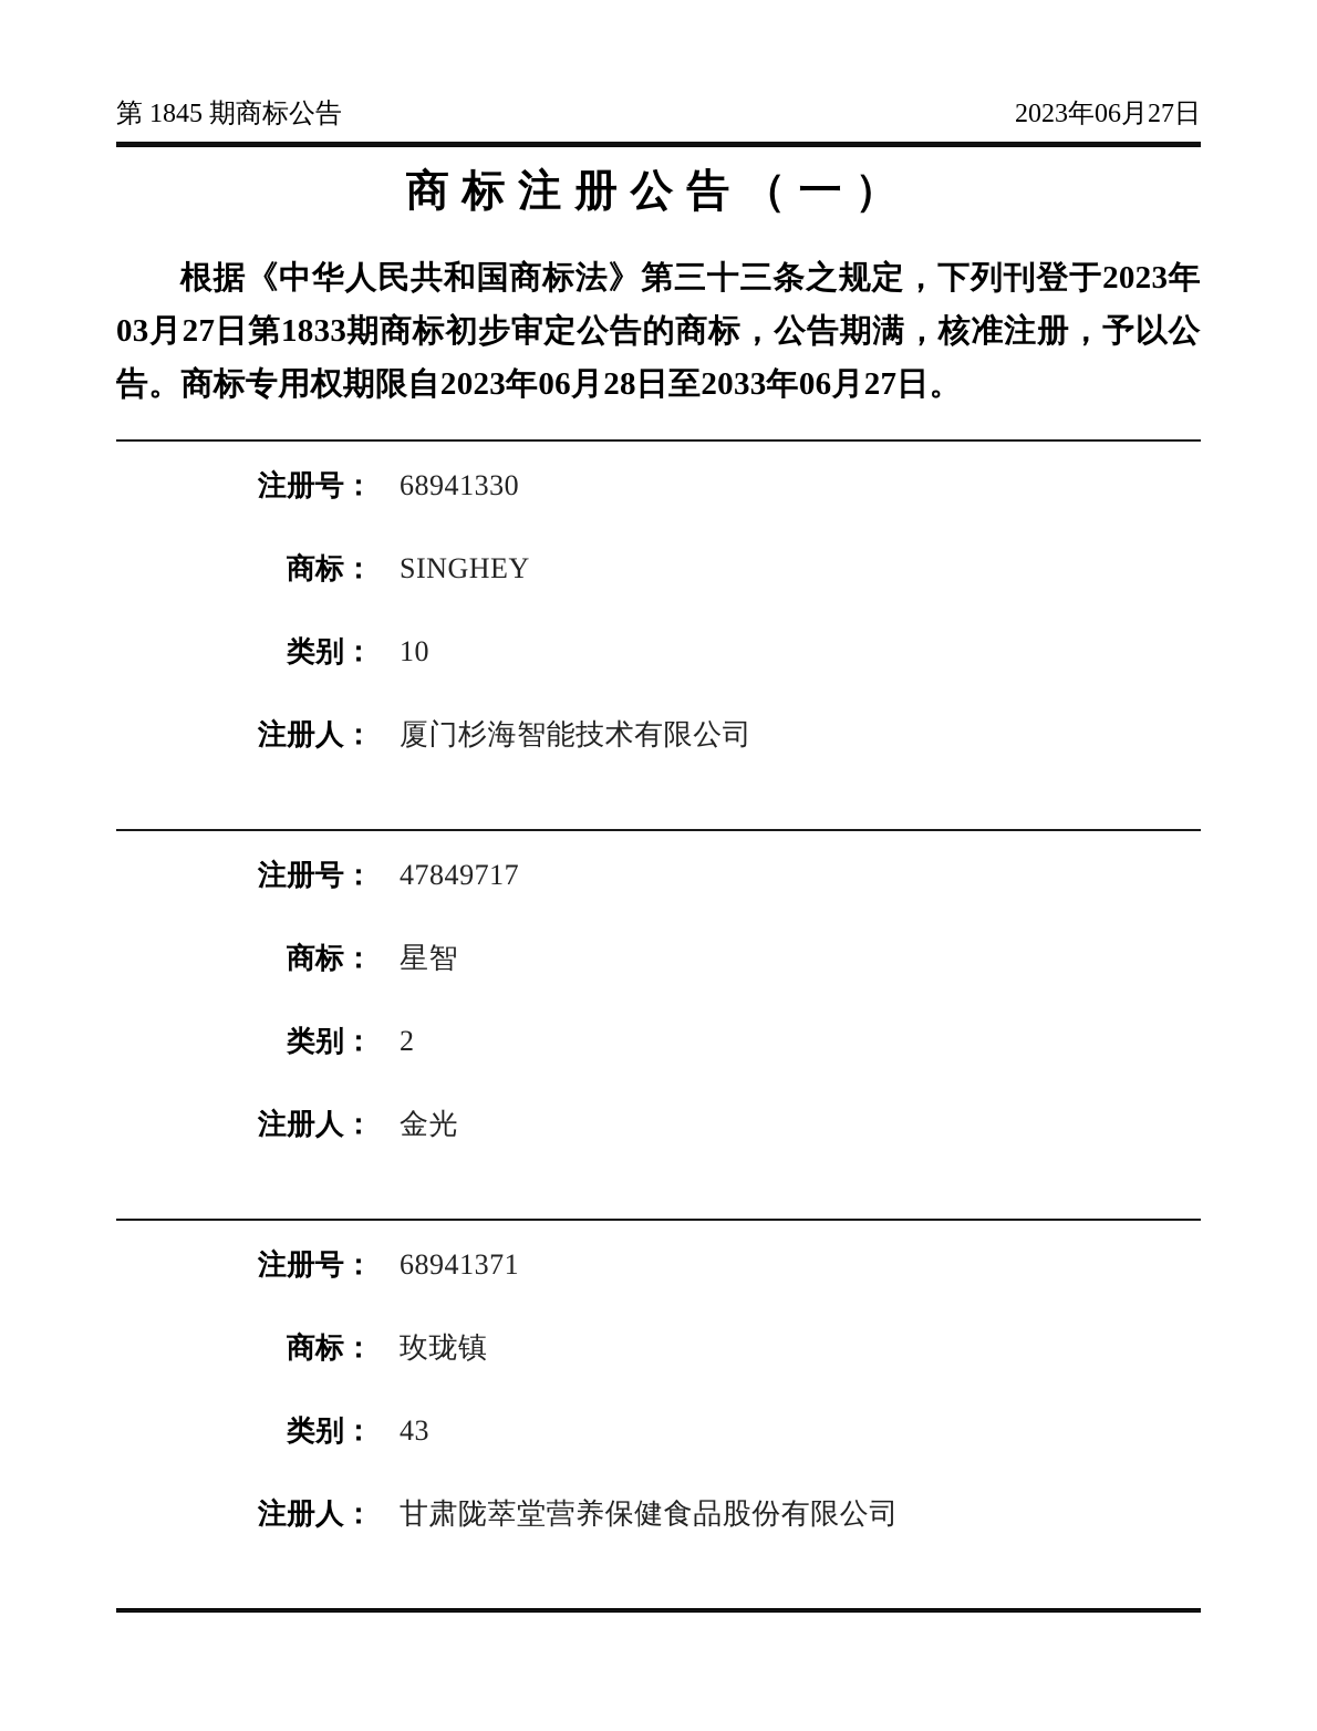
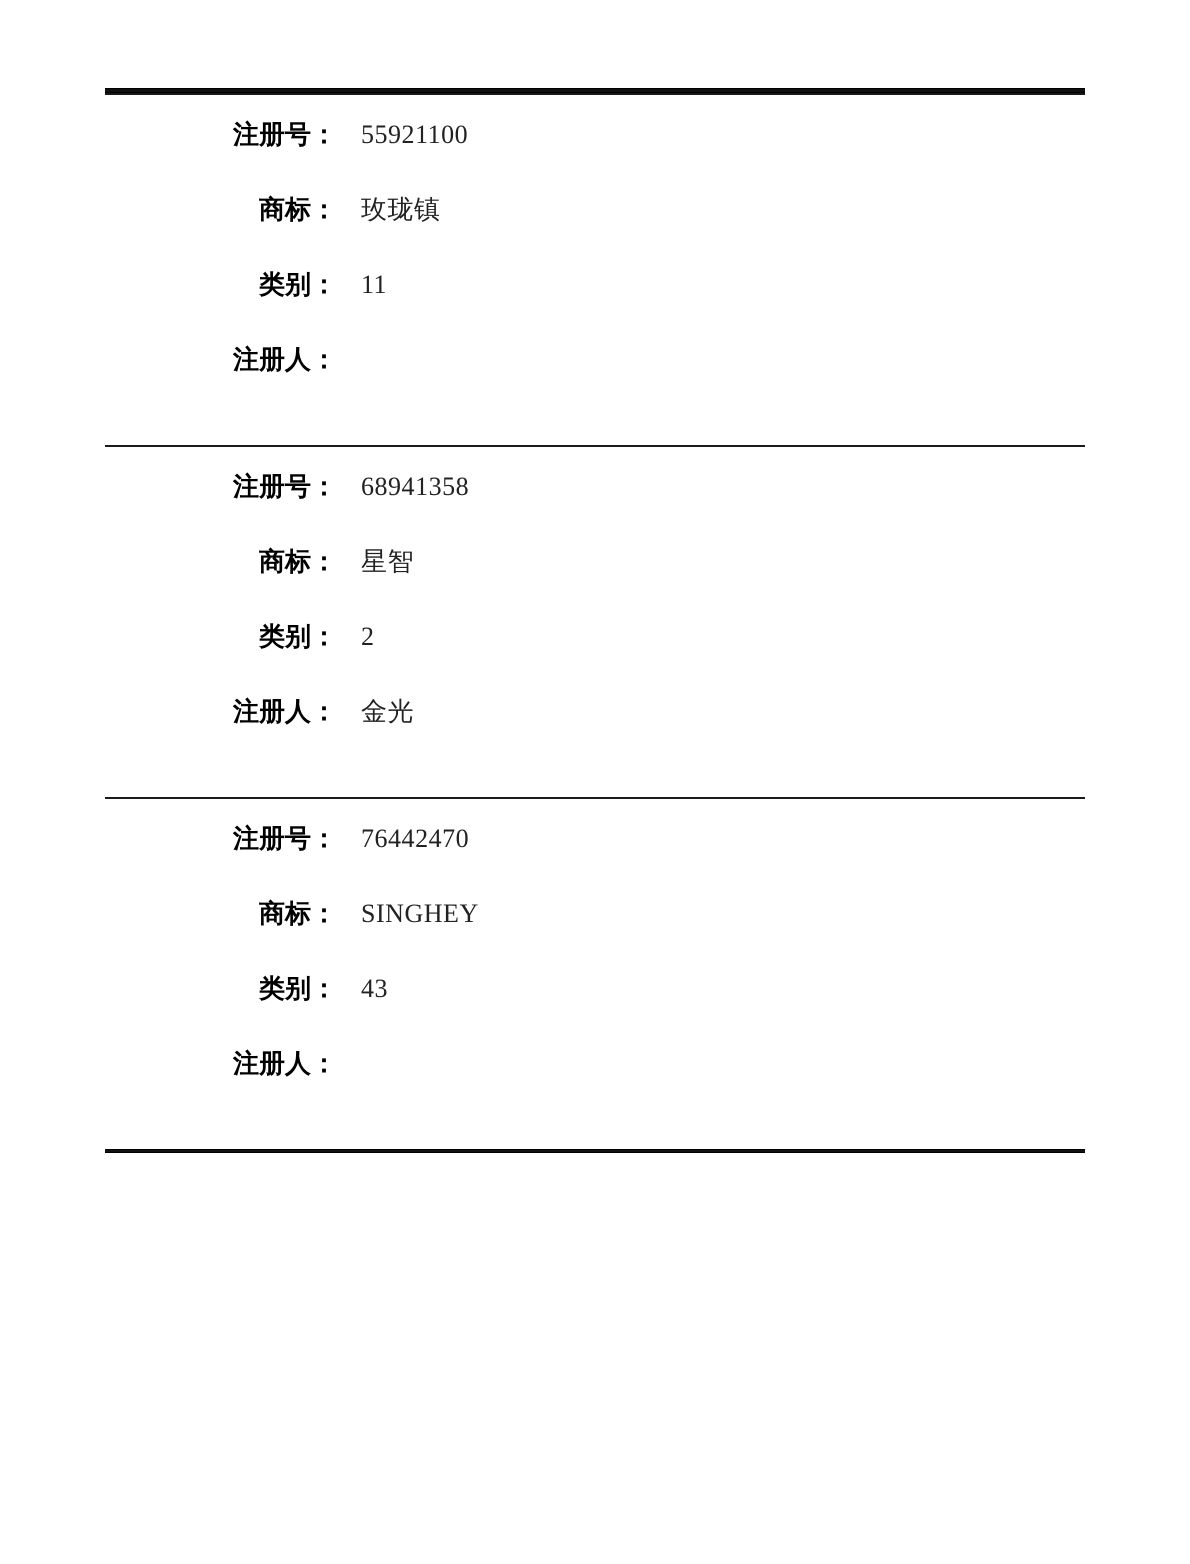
- 第 1845 期商标公告
- 2023年06月27日
- 商标注册公告（一）
- 根据《中华人民共和国商标法》第三十三条之规定，下列刊登于2023年03月27日第1833期商标初步审定公告的商标，公告期满，核准注册，予以公告。商标专用权期限自2023年06月28日至2033年06月27日。
  注册号：
- 68941330
+ 55921100
  商标：
- SINGHEY
+ 玫珑镇
  类别：
- 10
+ 11
  注册人：
- 厦门杉海智能技术有限公司
  注册号：
- 47849717
+ 68941358
  商标：
  星智
  类别：
  2
  注册人：
  金光
  注册号：
- 68941371
+ 76442470
  商标：
- 玫珑镇
+ SINGHEY
  类别：
  43
  注册人：
- 甘肃陇萃堂营养保健食品股份有限公司
